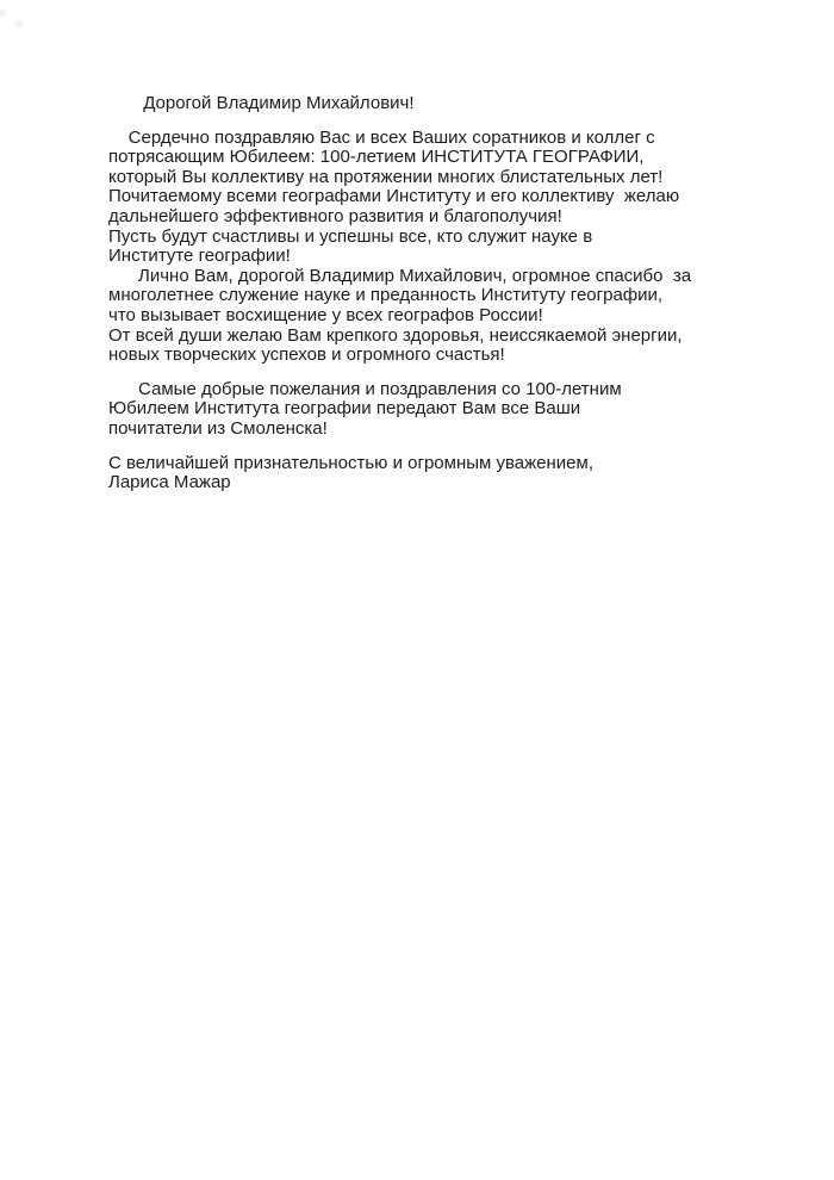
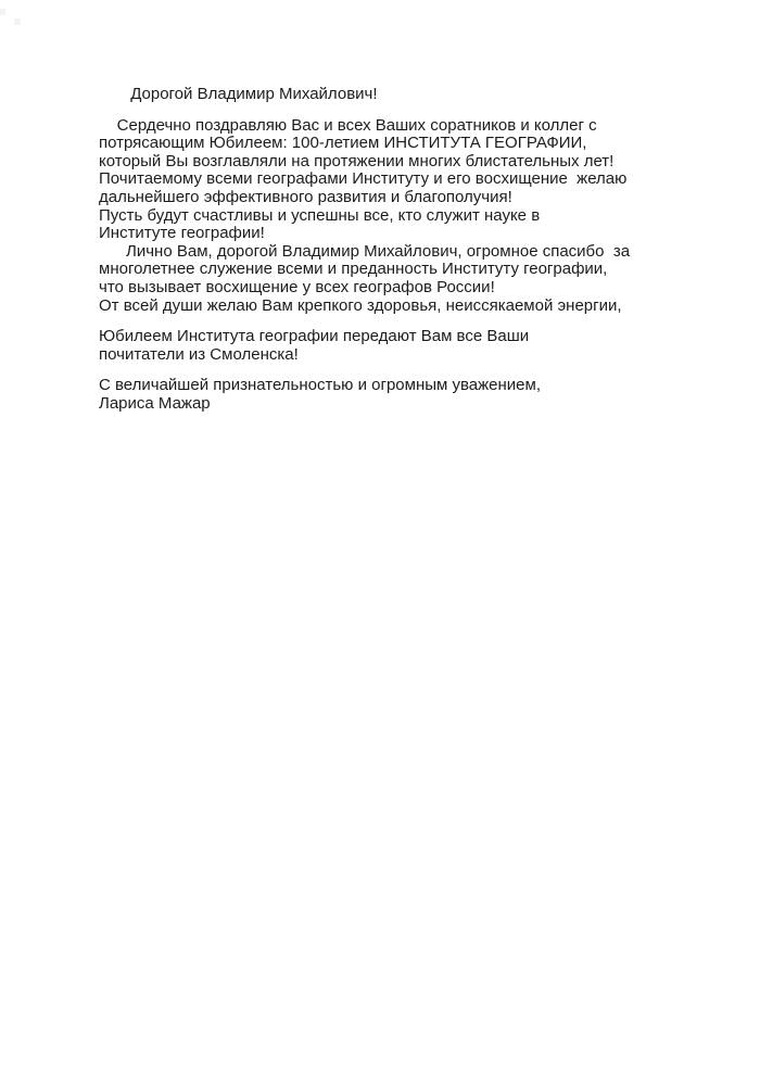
  Дорогой Владимир Михайлович!
  Сердечно поздравляю Вас и всех Ваших соратников и коллег с
  потрясающим Юбилеем: 100-летием ИНСТИТУТА ГЕОГРАФИИ,
- который Вы коллективу на протяжении многих блистательных лет!
+ который Вы возглавляли на протяжении многих блистательных лет!
- Почитаемому всеми географами Институту и его коллективу желаю
+ Почитаемому всеми географами Институту и его восхищение желаю
  дальнейшего эффективного развития и благополучия!
  Пусть будут счастливы и успешны все, кто служит науке в
  Институте географии!
  Лично Вам, дорогой Владимир Михайлович, огромное спасибо за
- многолетнее служение науке и преданность Институту географии,
+ многолетнее служение всеми и преданность Институту географии,
  что вызывает восхищение у всех географов России!
  От всей души желаю Вам крепкого здоровья, неиссякаемой энергии,
- новых творческих успехов и огромного счастья!
- Самые добрые пожелания и поздравления со 100-летним
  Юбилеем Института географии передают Вам все Ваши
  почитатели из Смоленска!
  С величайшей признательностью и огромным уважением,
  Лариса Мажар
